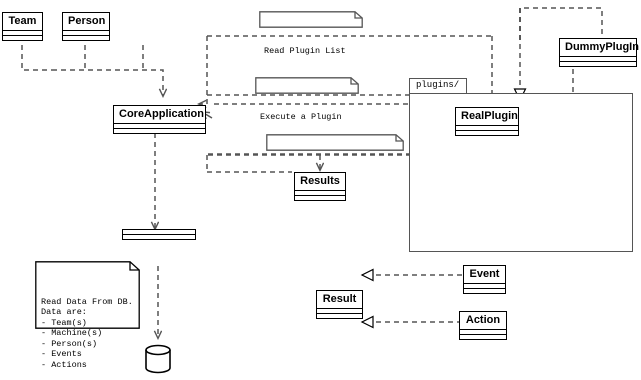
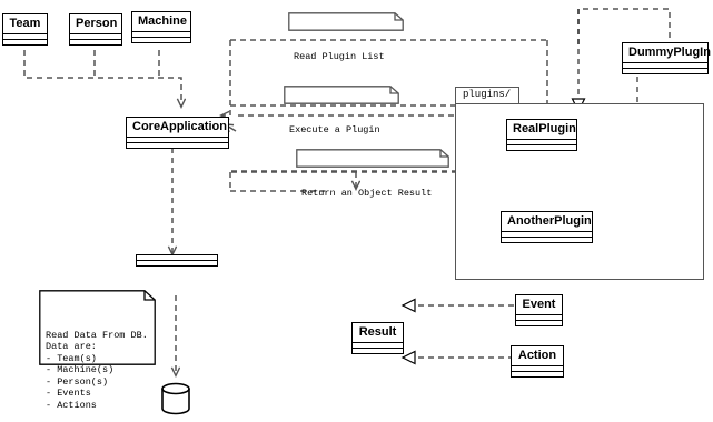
  plugins/
  Team
  Person
+ Machine
  CoreApplication
- Results
  DummyPlugIn
  RealPlugin
+ AnotherPlugin
  Result
  Event
  Action
  Read Plugin List
  Execute a Plugin
+ Return an Object Result
  Read Data From DB.
  Data are:
  - Team(s)
  - Machine(s)
  - Person(s)
  - Events
  - Actions
